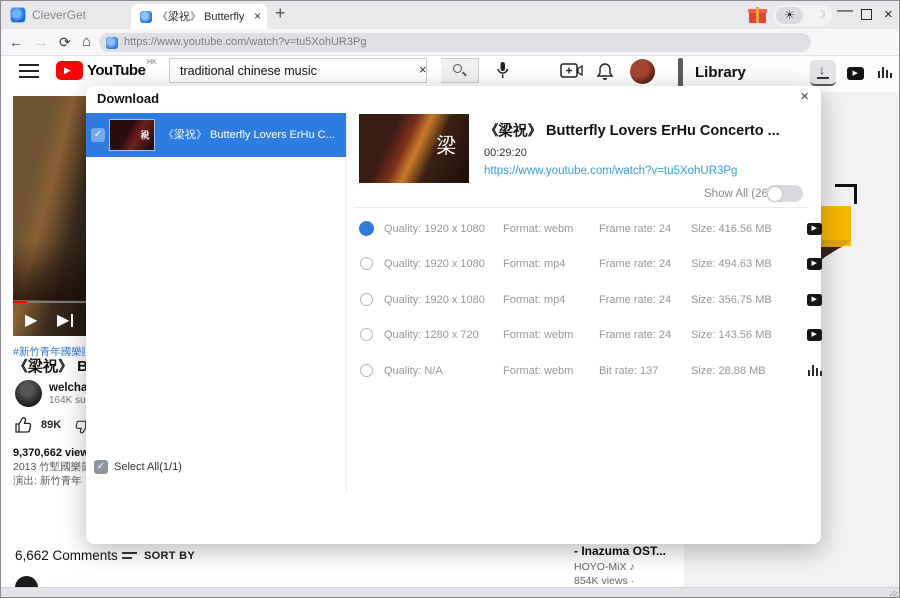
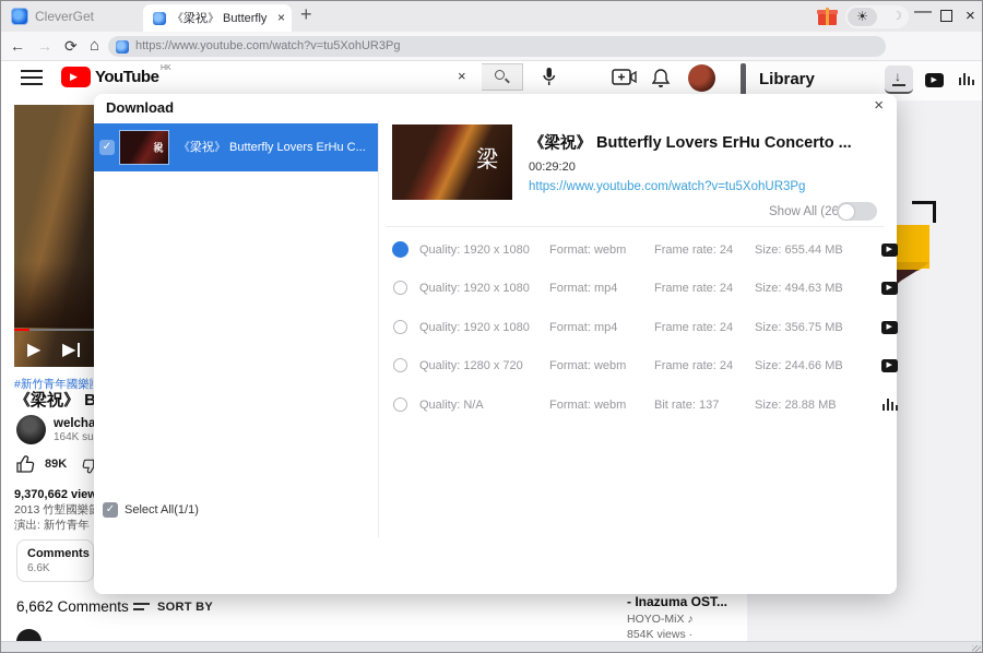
  CleverGet
  《梁祝》 Butterfly
  ×
  +
  ☀
  ☽
  —
  ×
  ←
  →
  ⟳
  ⌂
  https://www.youtube.com/watch?v=tu5XohUR3Pg
  YouTube
- traditional chinese music
  ×
  Library
  ▶
  ▶
  #新竹青年國樂
  《梁祝》 B
  welcha
  164K su
  89K
  9,370,662 view
  2013 竹塹國樂
  演出: 新竹青年
+ Comments
+ 6.6K
  6,662 Comments
  SORT BY
  - Inazuma OST...
  HOYO-MiX ♪
  854K views ·
  Download
  ×
  ✓
  《梁祝》 Butterfly Lovers ErHu C...
  ✓
  Select All(1/1)
  《梁祝》 Butterfly Lovers ErHu Concerto ...
  00:29:20
  https://www.youtube.com/watch?v=tu5XohUR3Pg
  Show All (26
  Quality: 1920 x 1080
  Format: webm
  Frame rate: 24
- Size: 416.56 MB
+ Size: 655.44 MB
  Quality: 1920 x 1080
  Format: mp4
  Frame rate: 24
  Size: 494.63 MB
  Quality: 1920 x 1080
  Format: mp4
  Frame rate: 24
  Size: 356.75 MB
  Quality: 1280 x 720
  Format: webm
  Frame rate: 24
- Size: 143.56 MB
+ Size: 244.66 MB
  Quality: N/A
  Format: webm
  Bit rate: 137
  Size: 28.88 MB
